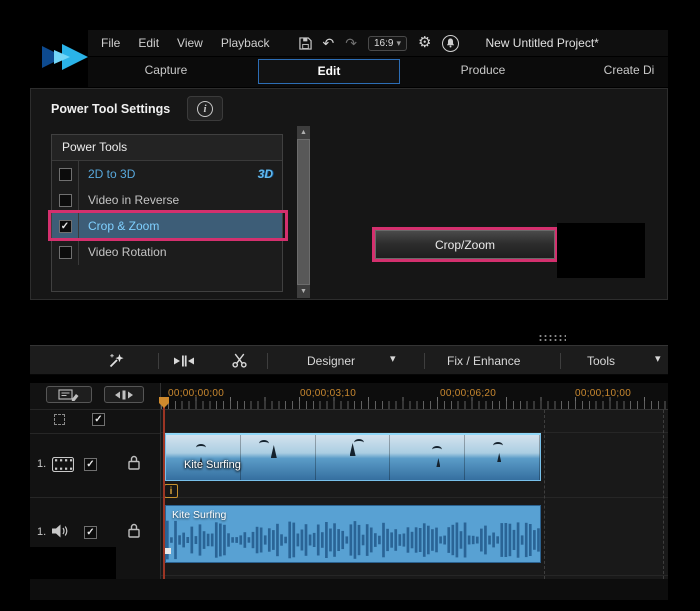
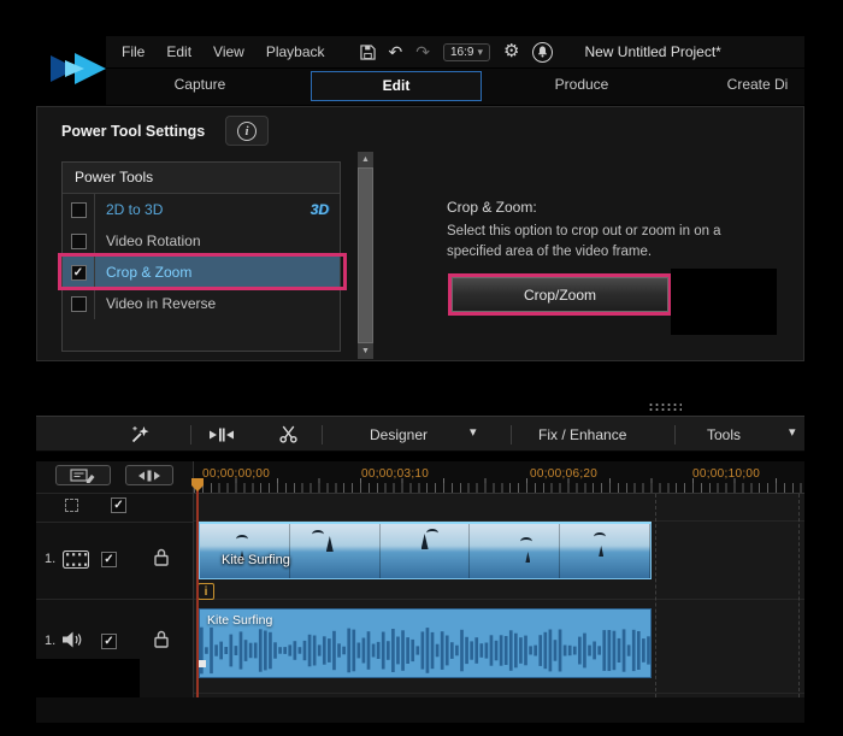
  File
  Edit
  View
  Playback
  ↶
  ↷
  16:9
  ▾
  ⚙
  New Untitled Project*
  Capture
  Edit
  Produce
  Create Di
  Power Tool Settings
  i
  Power Tools
  2D to 3D
  3D
- Video in Reverse
+ Video Rotation
  ✓
  Crop & Zoom
- Video Rotation
+ Video in Reverse
+ Crop & Zoom:
+ Select this option to crop out or zoom in on a
+ specified area of the video frame.
  Crop/Zoom
  Designer
  ▾
  Fix / Enhance
  Tools
  ▾
  ✓
  1.
  ✓
  1.
  ✓
  00;00;00;00
  00;00;03;10
  00;00;06;20
  00;00;10;00
  Kite Surfing
  i
  Kite Surfing
